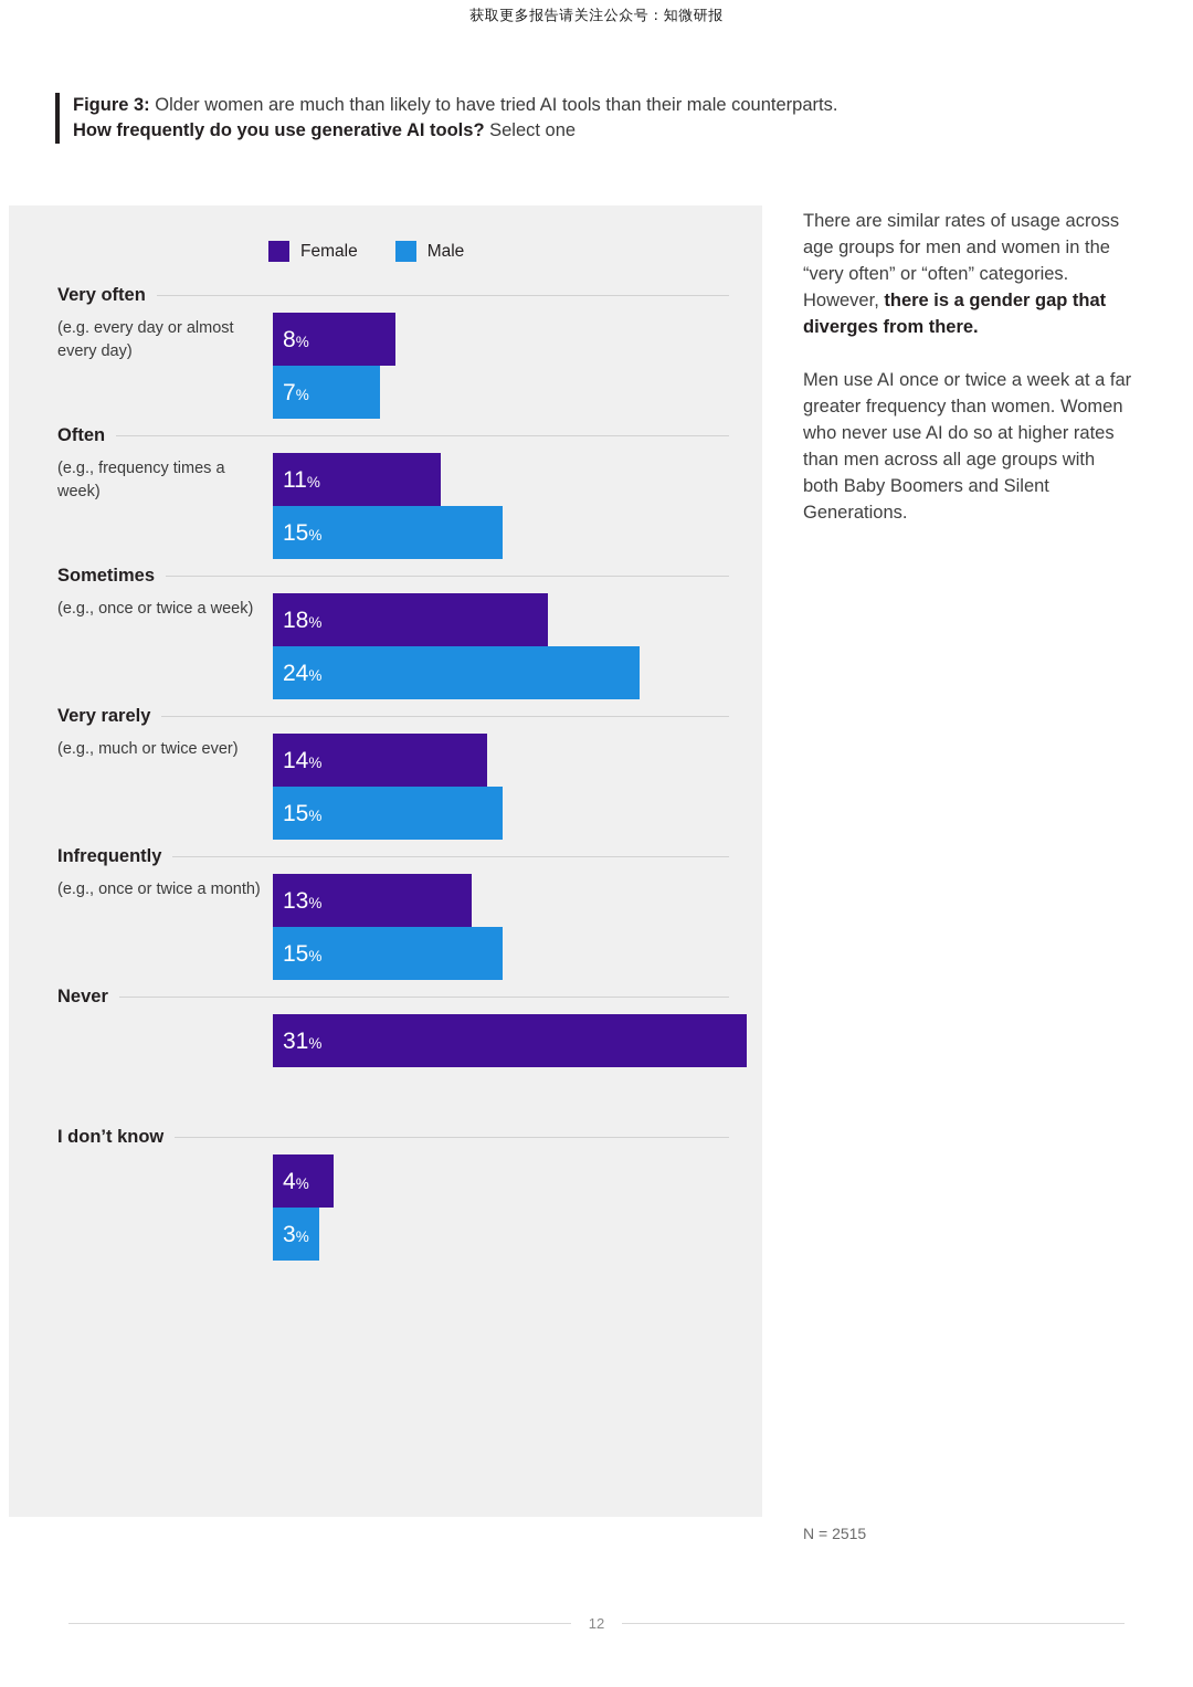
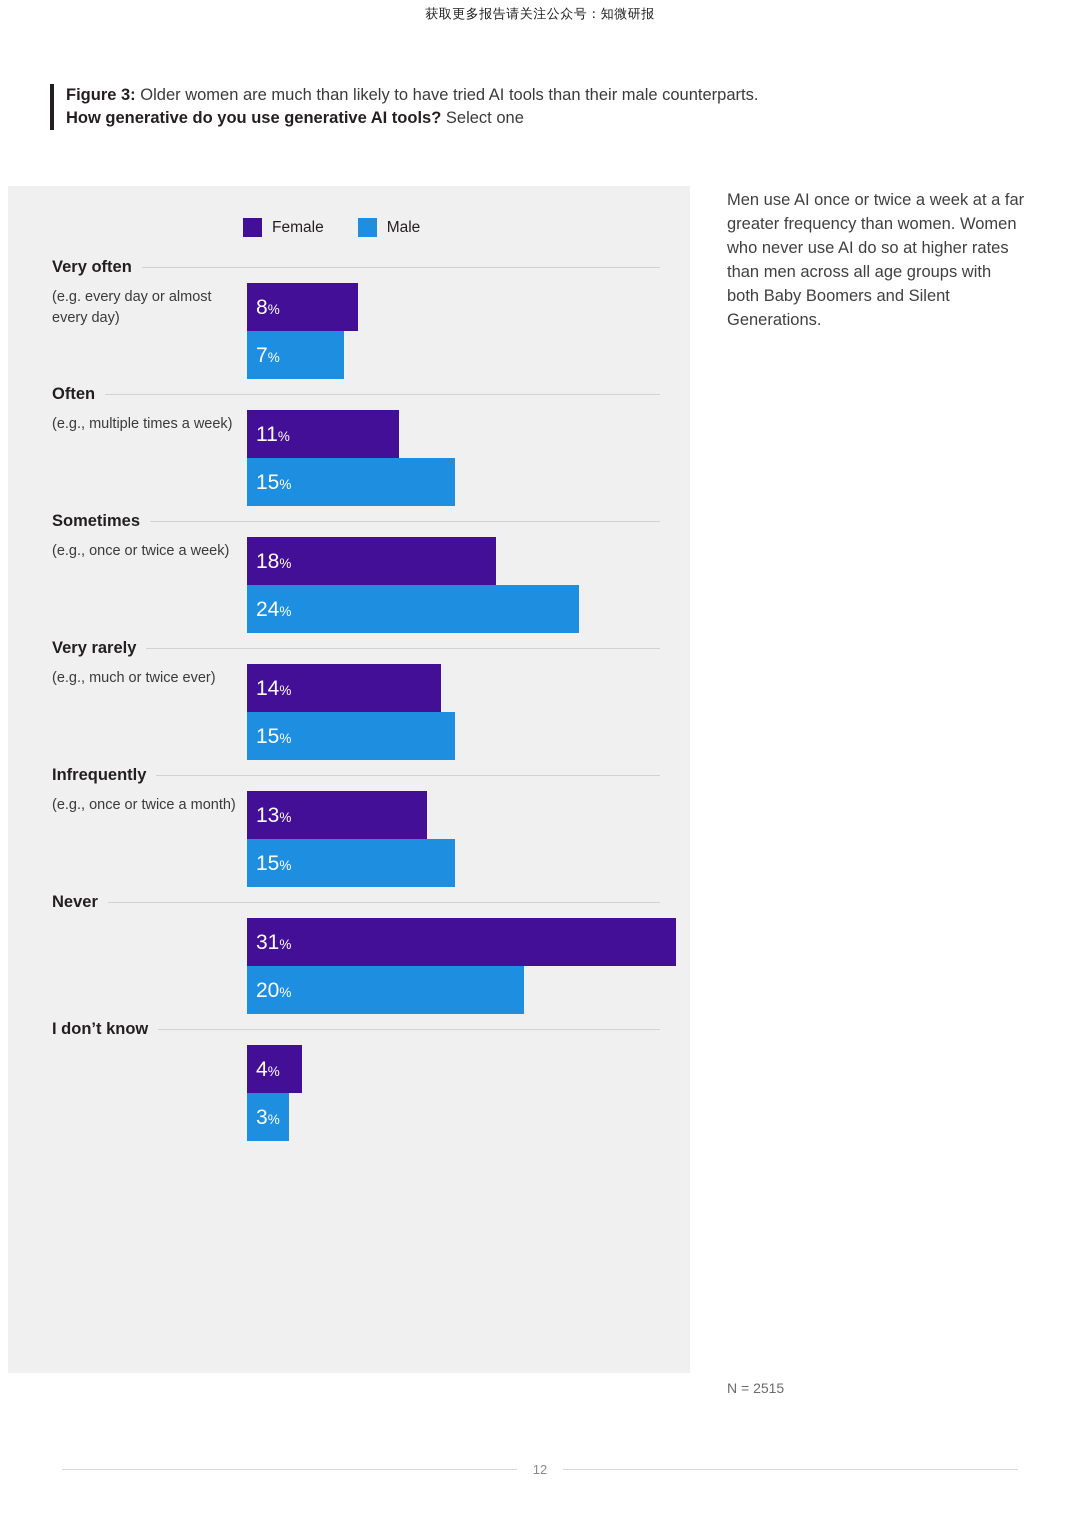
  获取更多报告请关注公众号：知微研报
  Figure 3: Older women are much than likely to have tried AI tools than their male counterparts.
- How frequently do you use generative AI tools? Select one
+ How generative do you use generative AI tools? Select one
  Female
  Male
  Very often
  (e.g. every day or almost every day)
  8%
  7%
  Often
- (e.g., frequency times a week)
+ (e.g., multiple times a week)
  11%
  15%
  Sometimes
  (e.g., once or twice a week)
  18%
  24%
  Very rarely
  (e.g., much or twice ever)
  14%
  15%
  Infrequently
  (e.g., once or twice a month)
  13%
  15%
  Never
  31%
+ 20%
  I don’t know
  4%
  3%
- There are similar rates of usage across age groups for men and women in the “very often” or “often” categories. However, there is a gender gap that diverges from there.
  Men use AI once or twice a week at a far greater frequency than women. Women who never use AI do so at higher rates than men across all age groups with both Baby Boomers and Silent Generations.
  N = 2515
  12
